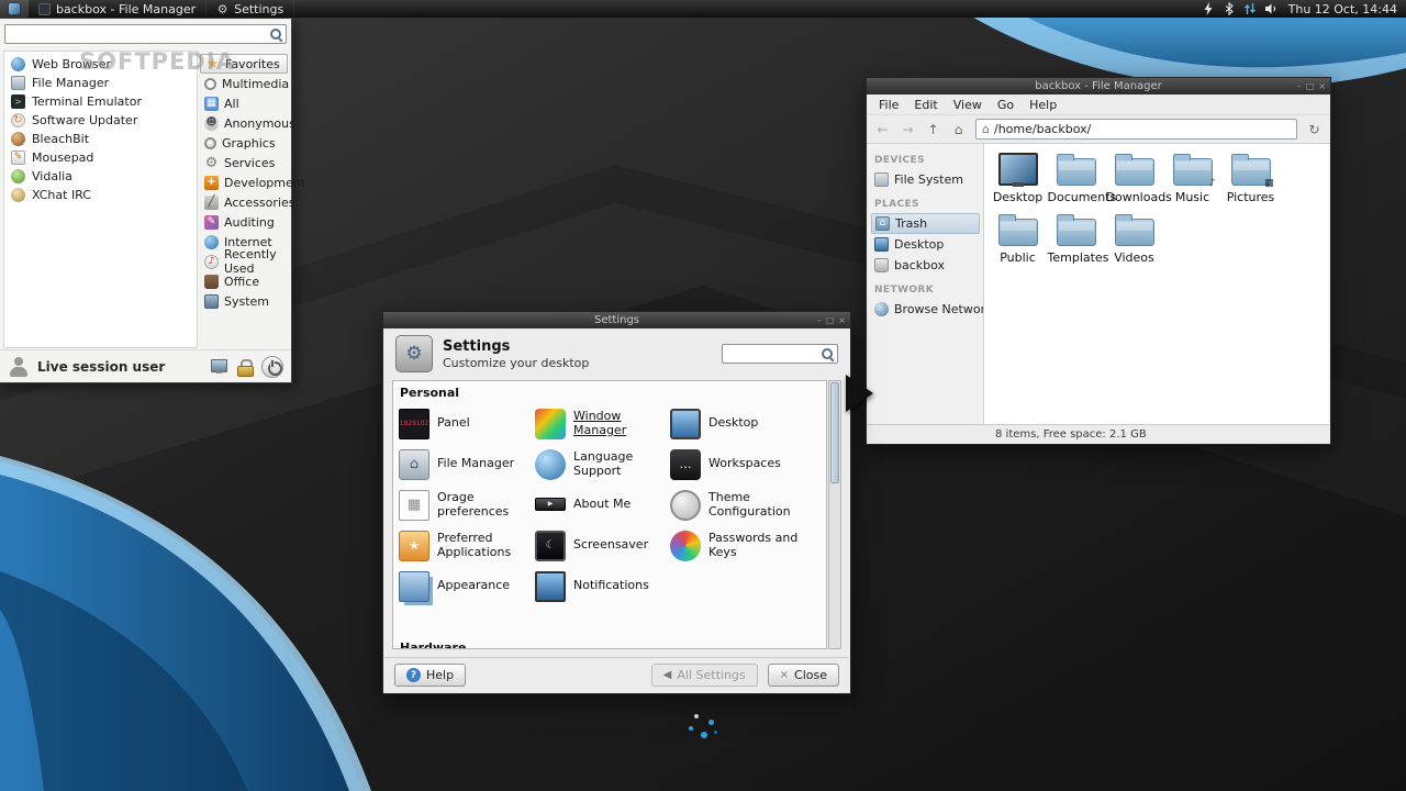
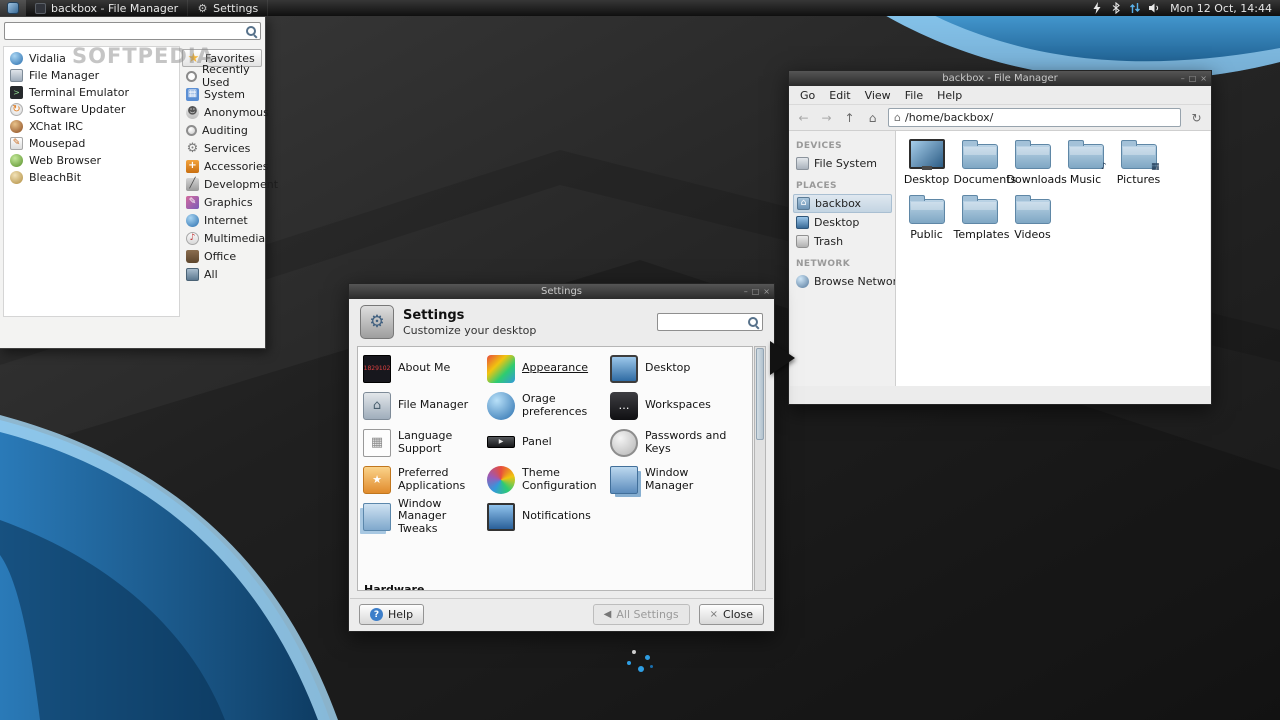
  backbox - File Manager
  ⚙
  Settings
- Thu 12 Oct, 14:44
+ Mon 12 Oct, 14:44
- Web Browser
+ Vidalia
  File Manager
  >
  Terminal Emulator
  ↻
  Software Updater
- BleachBit
+ XChat IRC
  ✎
  Mousepad
- Vidalia
+ Web Browser
- XChat IRC
+ BleachBit
  ★
  Favorites
- Multimedia
+ Recently Used
  ▦
- All
+ System
  ☻
  Anonymous
- Graphics
+ Auditing
  ⚙
  Services
  +
- Development
+ Accessories
  ╱
- Accessories
+ Development
  ✎
- Auditing
+ Graphics
  Internet
  ♪
- Recently Used
+ Multimedia
  Office
- System
+ All
- Live session user
  backbox - File Manager
  –
  □
  ×
- File
+ Go
  Edit
  View
- Go
+ File
  Help
  ←
  →
  ↑
  ⌂
  ⌂
  /home/backbox/
  ↻
  DEVICES
  File System
  PLACES
  ⌂
- Trash
+ backbox
  Desktop
- backbox
+ Trash
  NETWORK
  Browse Networ
  Desktop
  Documen
  Download
  ♪
  Music
  ▦
  Pictures
  Public
  Template
  Videos
- 8 items, Free space: 2.1 GB
  Settings
  –
  □
  ×
  ⚙
  Settings
  Customize your desktop
- Personal
- Panel
+ About Me
- Window Manager
+ Appearance
  Desktop
  ⌂
  File Manager
- Language Support
+ Orage preferences
  …
  Workspaces
  ▦
- Orage preferences
+ Language Support
- About Me
+ Panel
- Theme Configuration
+ Passwords and Keys
  ★
  Preferred Applications
- ☾
- Screensaver
- Passwords and Keys
+ Theme Configuration
- Appearance
+ Window Manager
+ Window Manager Tweaks
  Notifications
  Hardware
  ?
  Help
  ◀
  All Settings
  ×
  Close
  SOFTPEDIA
